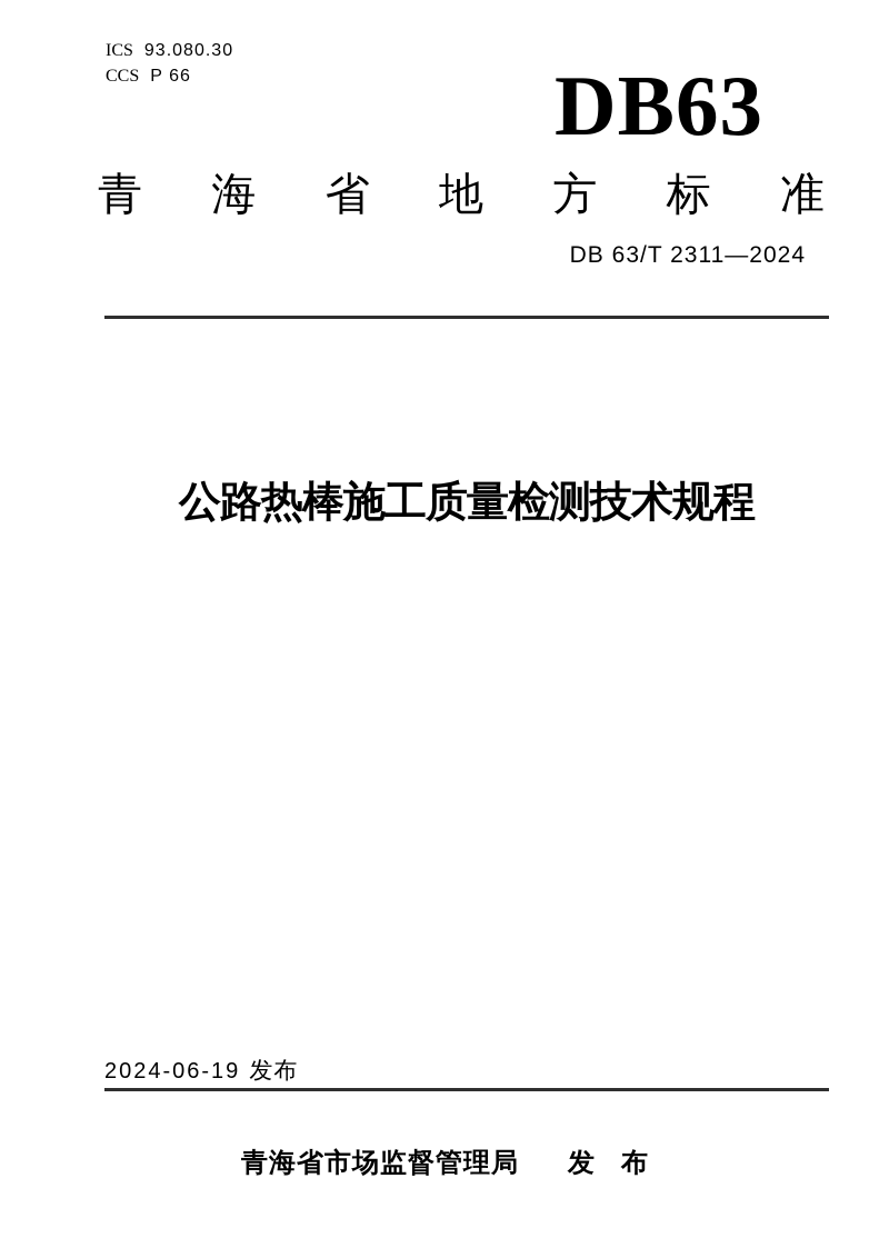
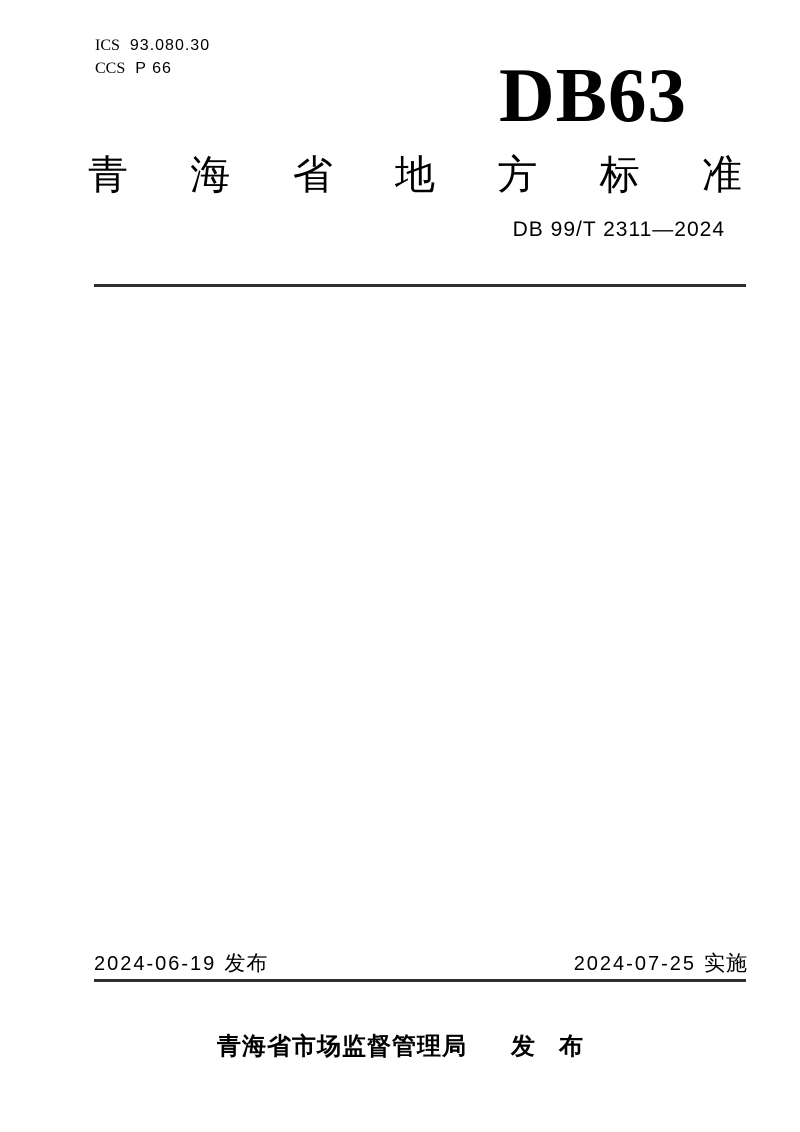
  ICS 93.080.30
  CCS P 66
  DB63
  青
  海
  省
  地
  方
  标
  准
- DB 63/T 2311—2024
+ DB 99/T 2311—2024
- 公路热棒施工质量检测技术规程
  2024-06-19 发布
+ 2024-07-25 实施
  青海省市场监督管理局 发布
